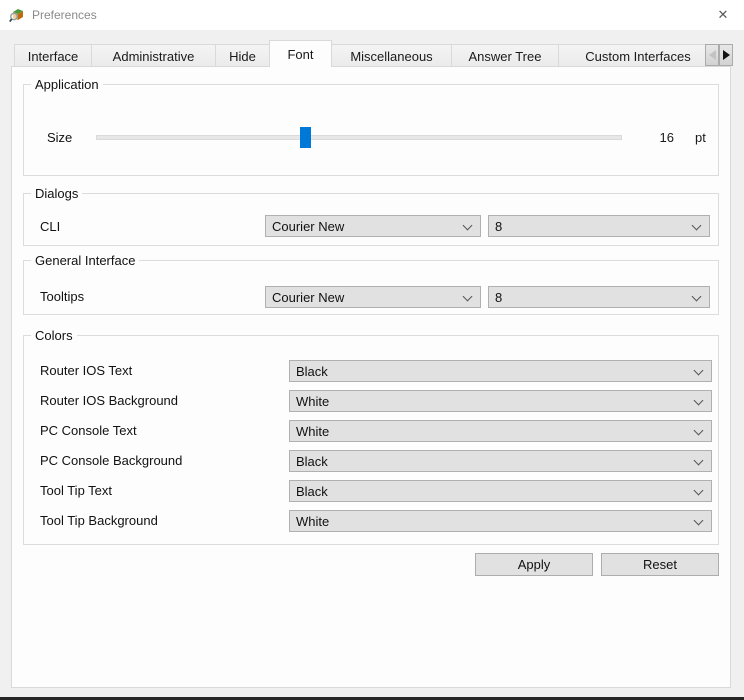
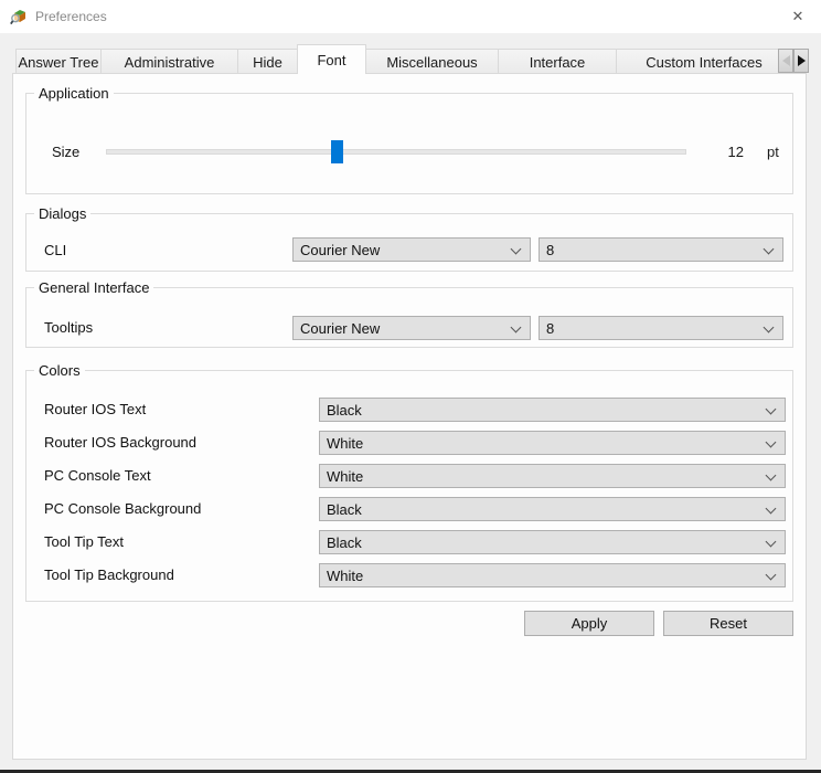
  Preferences
  ✕
- Interface
+ Answer Tree
  Administrative
  Hide
  Font
  Miscellaneous
- Answer Tree
+ Interface
  Custom Interfaces
  Application
  Size
- 16
+ 12
  pt
  Dialogs
  CLI
  Courier New
  8
  General Interface
  Tooltips
  Courier New
  8
  Colors
  Router IOS Text
  Black
  Router IOS Background
  White
  PC Console Text
  White
  PC Console Background
  Black
  Tool Tip Text
  Black
  Tool Tip Background
  White
  Apply
  Reset
